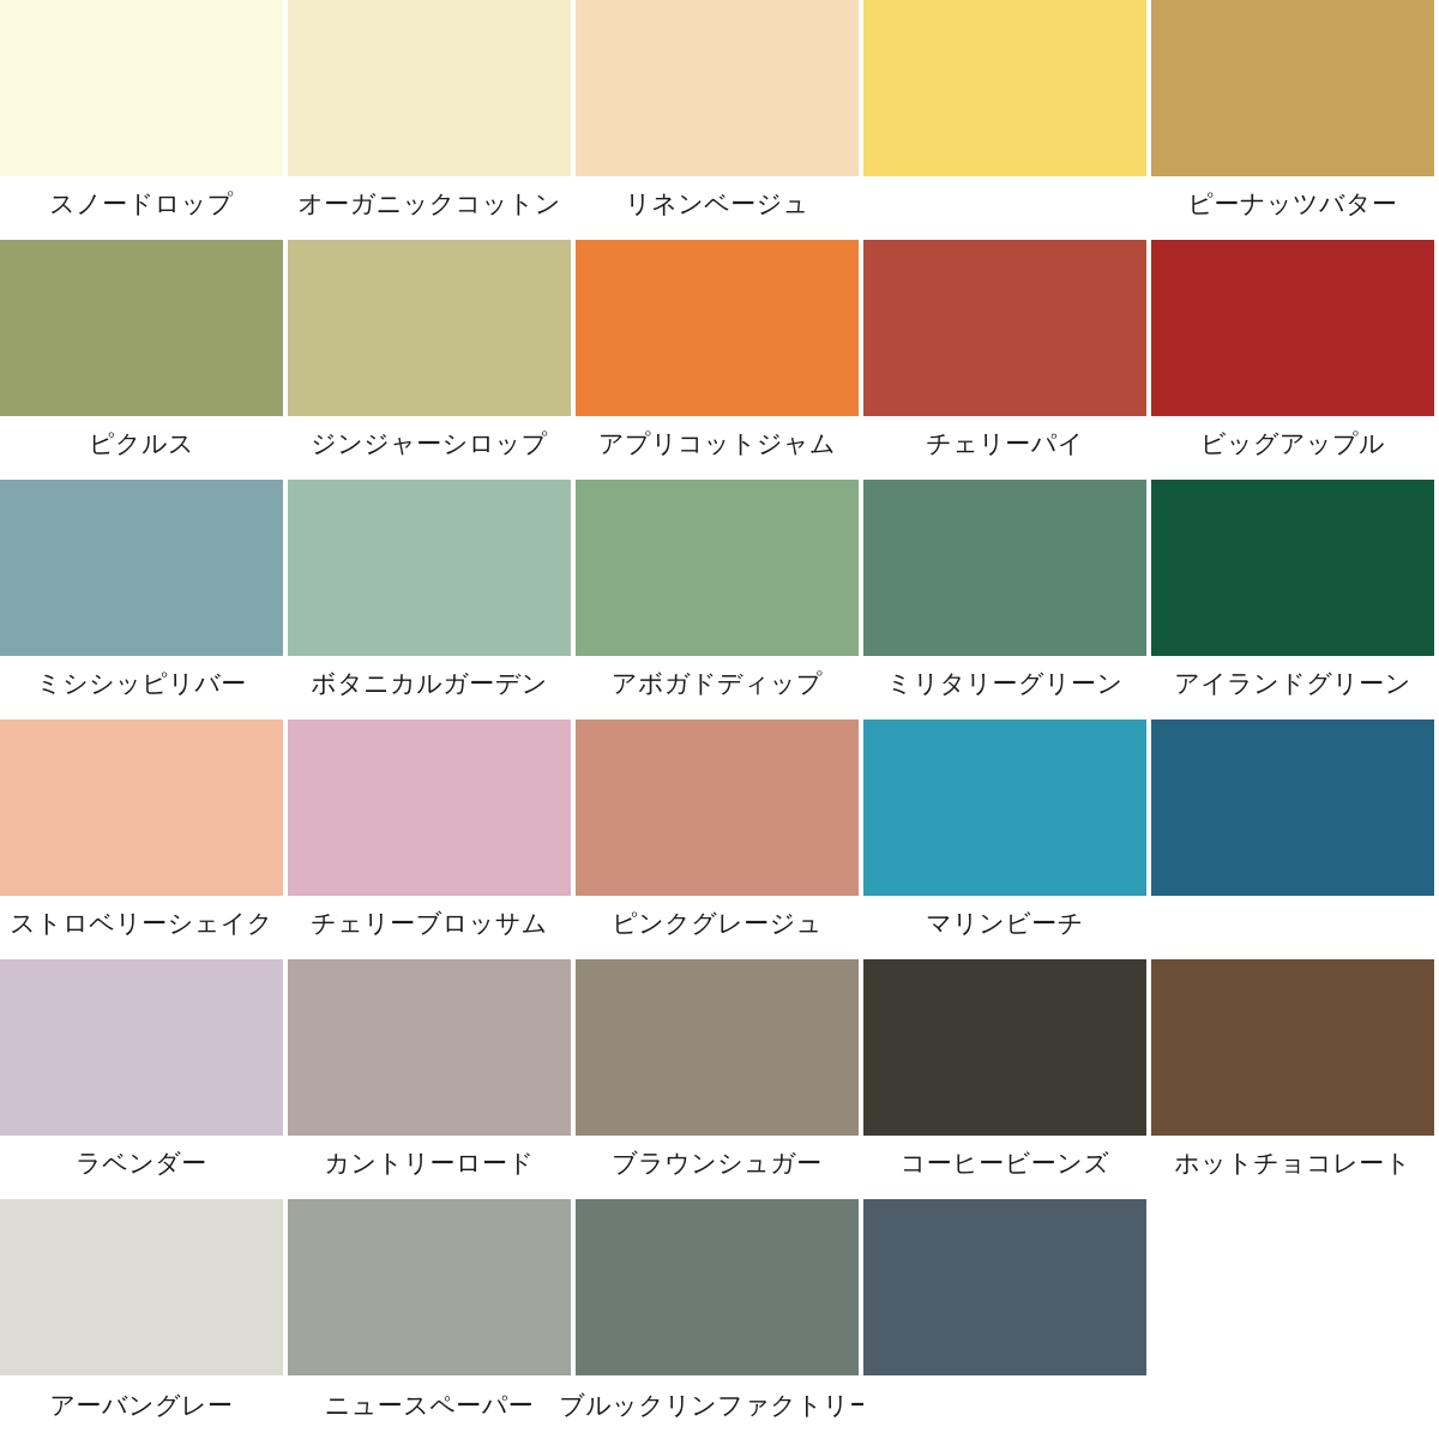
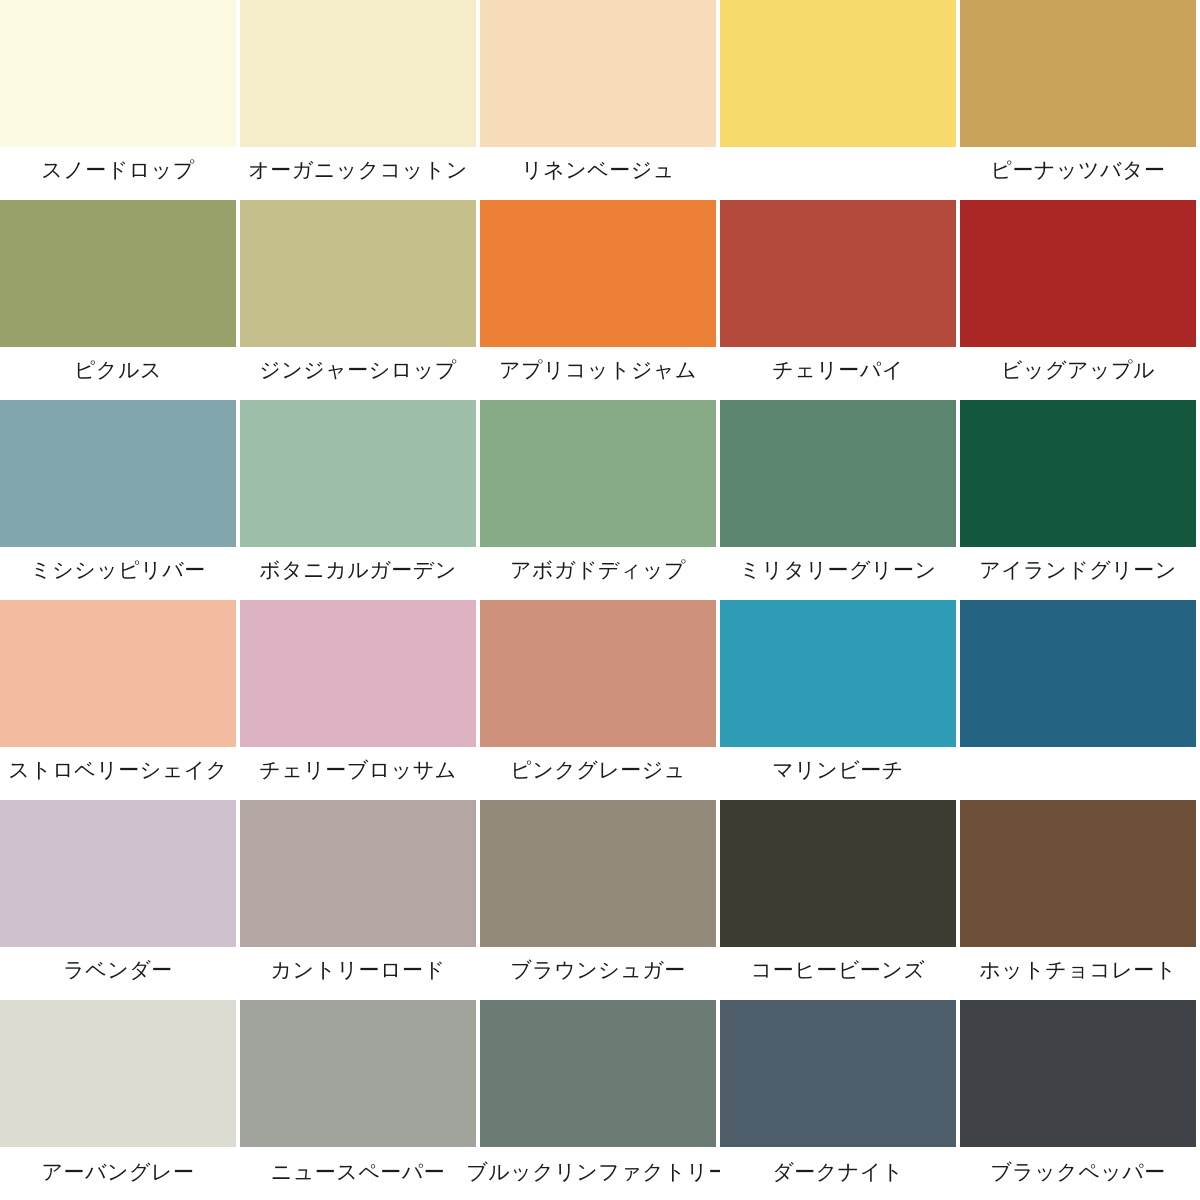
  スノードロップ
  オーガニックコットン
  リネンベージュ
  ピーナッツバター
  ピクルス
  ジンジャーシロップ
  アプリコットジャム
  チェリーパイ
  ビッグアップル
  ミシシッピリバー
  ボタニカルガーデン
  アボガドディップ
  ミリタリーグリーン
  アイランドグリーン
  ストロベリーシェイク
  チェリーブロッサム
  ピンクグレージュ
  マリンビーチ
  ラベンダー
  カントリーロード
  ブラウンシュガー
  コーヒービーンズ
  ホットチョコレート
  アーバングレー
  ニュースペーパー
  ブルックリンファクトリー
+ ダークナイト
+ ブラックペッパー
